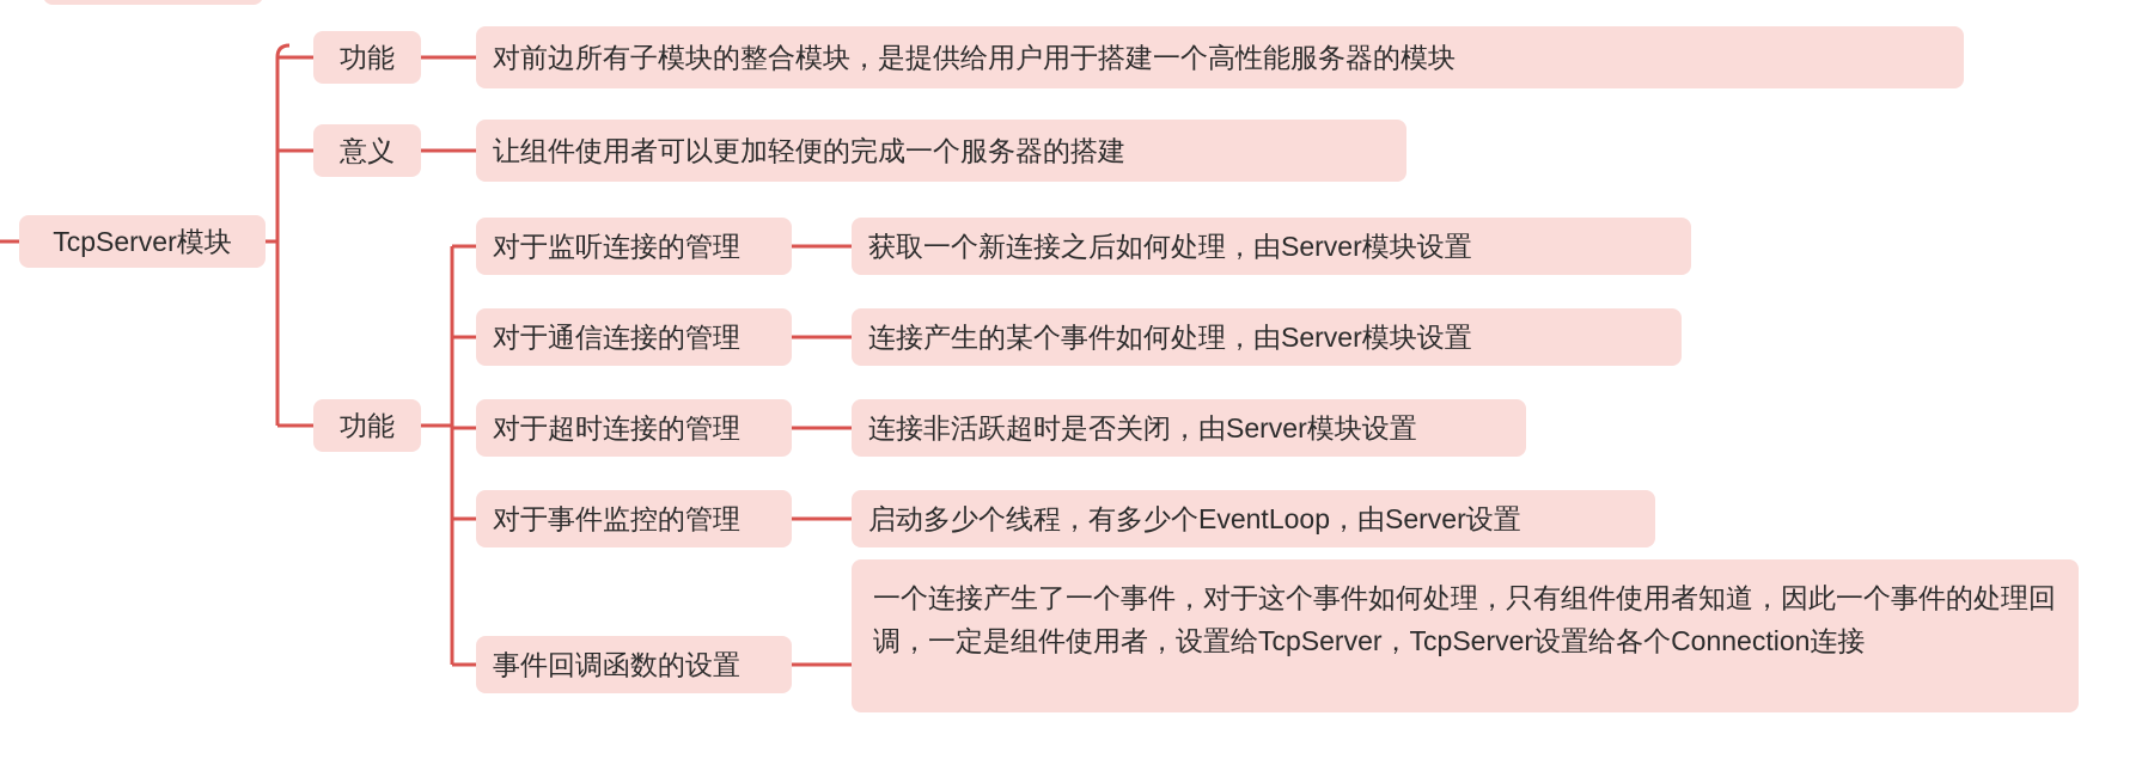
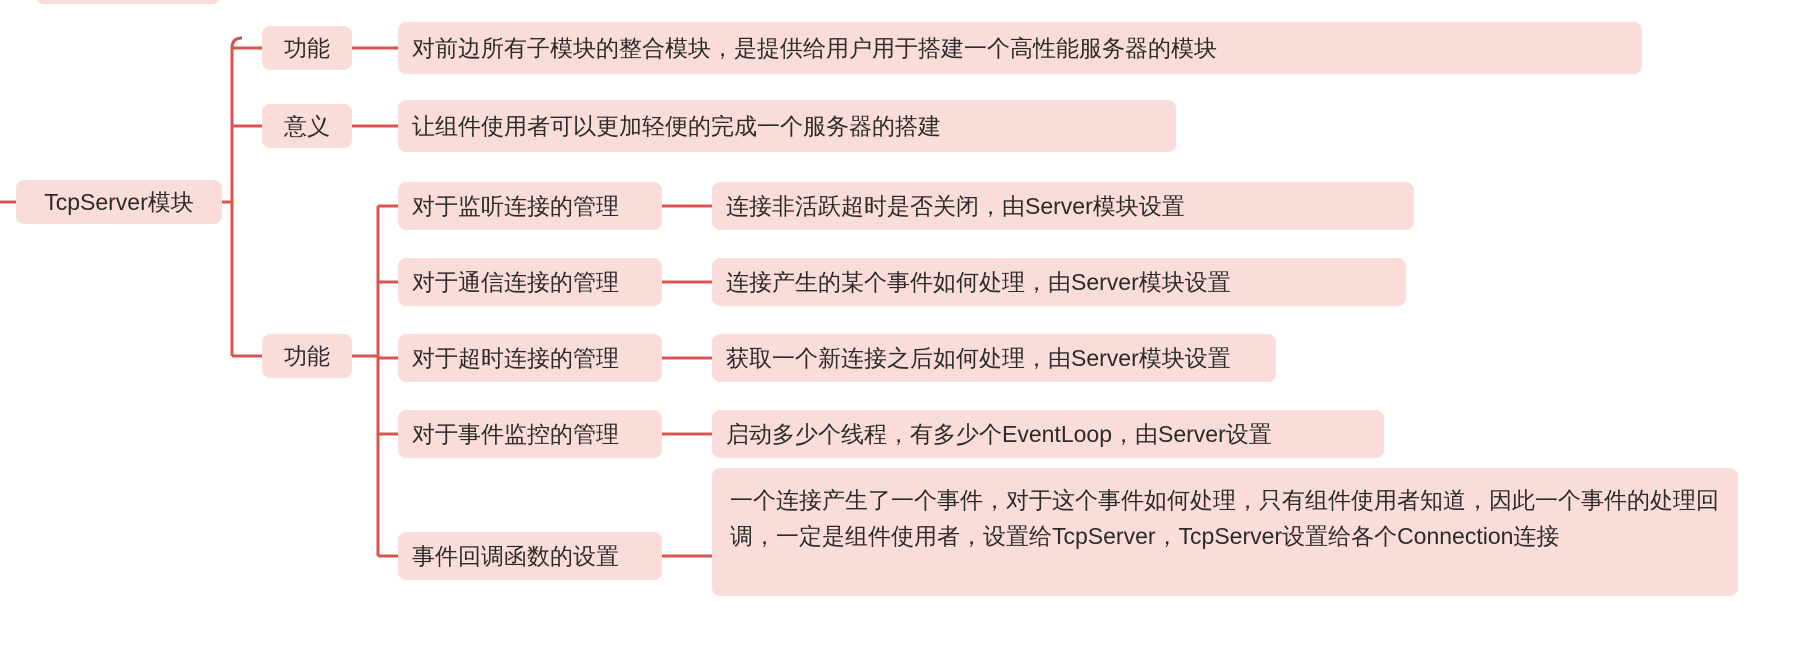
  TcpServer模块
  功能
  对前边所有子模块的整合模块，是提供给用户用于搭建一个高性能服务器的模块
  意义
  让组件使用者可以更加轻便的完成一个服务器的搭建
  功能
  对于监听连接的管理
- 获取一个新连接之后如何处理，由Server模块设置
+ 连接非活跃超时是否关闭，由Server模块设置
  对于通信连接的管理
  连接产生的某个事件如何处理，由Server模块设置
  对于超时连接的管理
- 连接非活跃超时是否关闭，由Server模块设置
+ 获取一个新连接之后如何处理，由Server模块设置
  对于事件监控的管理
  启动多少个线程，有多少个EventLoop，由Server设置
  事件回调函数的设置
  一个连接产生了一个事件，对于这个事件如何处理，只有组件使用者知道，因此一个事件的处理回调，一定是组件使用者，设置给TcpServer，TcpServer设置给各个Connection连接
